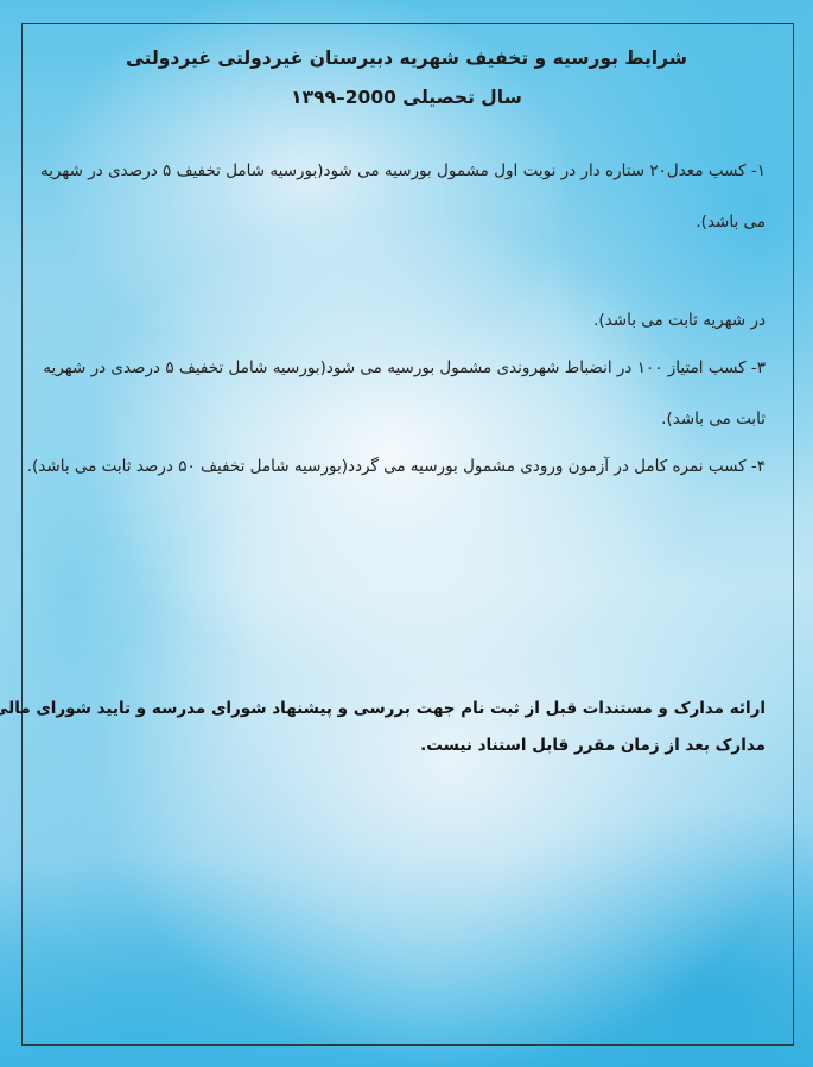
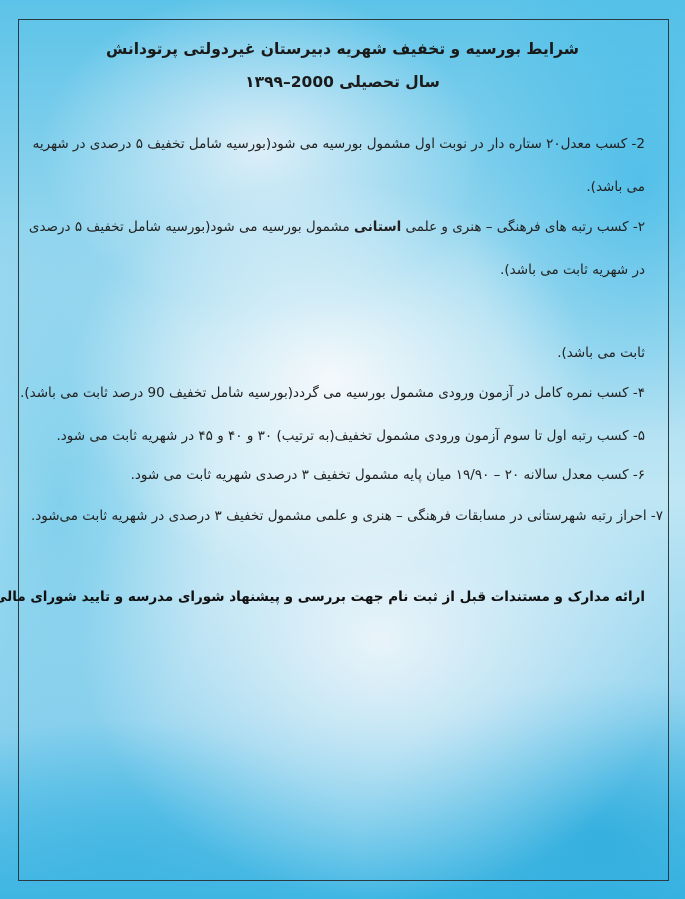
- شرایط بورسیه و تخفیف شهریه دبیرستان غیردولتی غیردولتی
+ شرایط بورسیه و تخفیف شهریه دبیرستان غیردولتی پرتودانش
  سال تحصیلی 2000–۱۳۹۹
- ۱- کسب معدل۲۰ ستاره دار در نوبت اول مشمول بورسیه می شود(بورسیه شامل تخفیف ۵ درصدی در شهریه
+ 2- کسب معدل۲۰ ستاره دار در نوبت اول مشمول بورسیه می شود(بورسیه شامل تخفیف ۵ درصدی در شهریه
  می باشد).
+ ۲- کسب رتبه های فرهنگی – هنری و علمی استانی مشمول بورسیه می شود(بورسیه شامل تخفیف ۵ درصدی
  در شهریه ثابت می باشد).
- ۳- کسب امتیاز ۱۰۰ در انضباط شهروندی مشمول بورسیه می شود(بورسیه شامل تخفیف ۵ درصدی در شهریه
  ثابت می باشد).
- ۴- کسب نمره کامل در آزمون ورودی مشمول بورسیه می گردد(بورسیه شامل تخفیف ۵۰ درصد ثابت می باشد).
+ ۴- کسب نمره کامل در آزمون ورودی مشمول بورسیه می گردد(بورسیه شامل تخفیف 90 درصد ثابت می باشد).
+ ۵- کسب رتبه اول تا سوم آزمون ورودی مشمول تخفیف(به ترتیب) ۳۰ و ۴۰ و ۴۵ در شهریه ثابت می شود.
+ ۶- کسب معدل سالانه ۲۰ – ۱۹/۹۰ میان پایه مشمول تخفیف ۳ درصدی شهریه ثابت می شود.
+ ۷- احراز رتبه شهرستانی در مسابقات فرهنگی – هنری و علمی مشمول تخفیف ۳ درصدی در شهریه ثابت می‌شود.
  ارائه مدارک و مستندات قبل از ثبت نام جهت بررسی و پیشنهاد شورای مدرسه و تایید شورای مالی
- مدارک بعد از زمان مقرر قابل استناد نیست.
